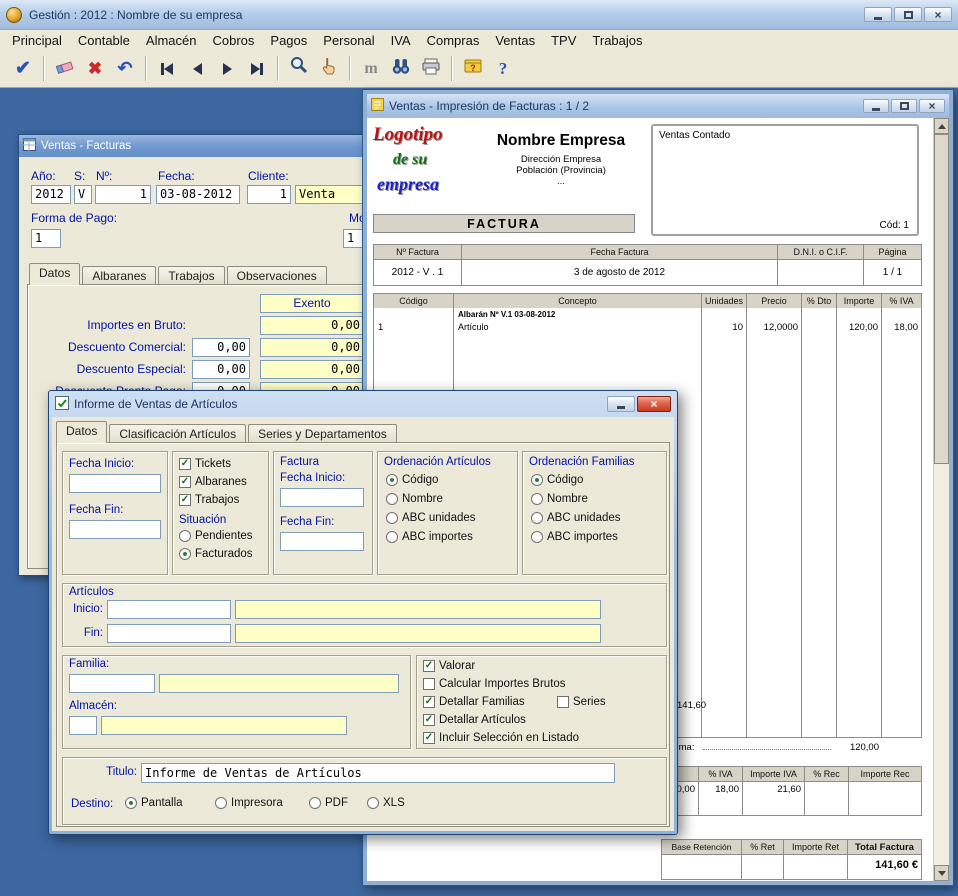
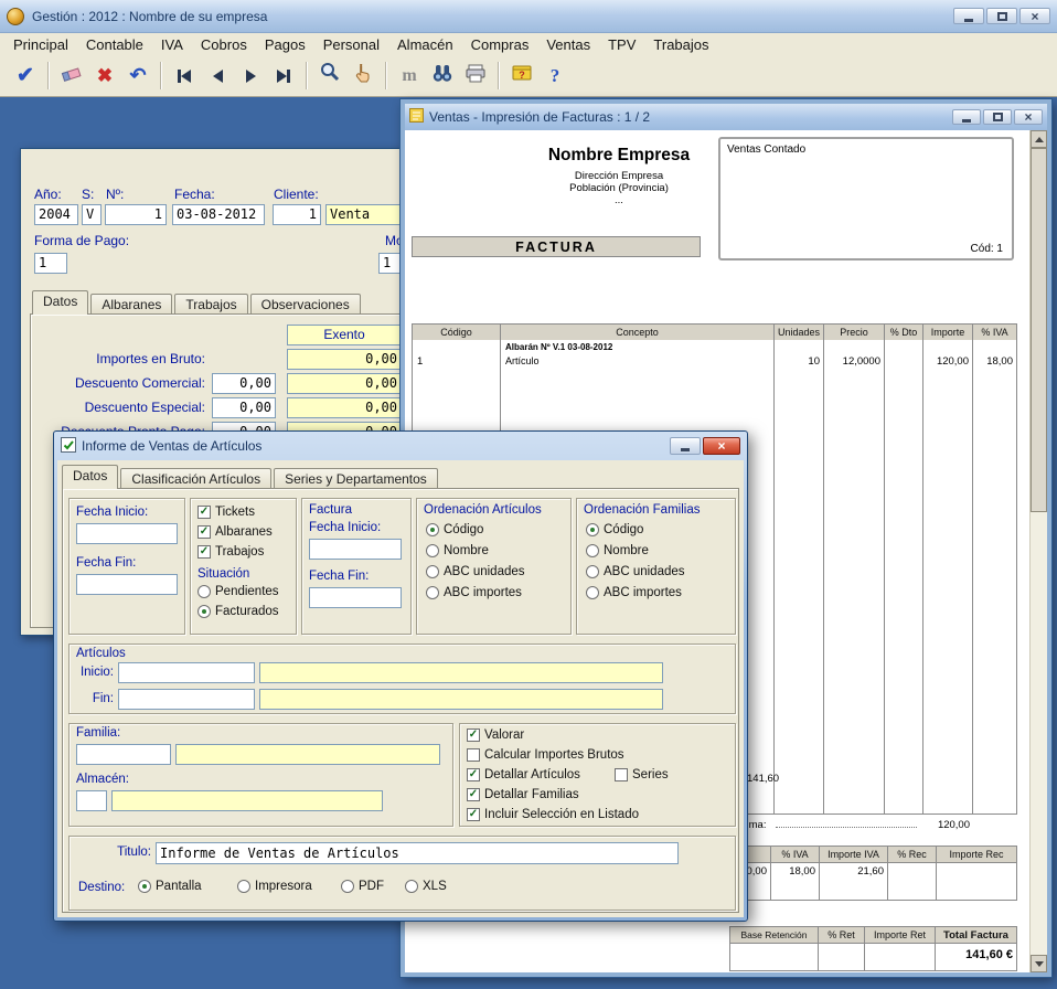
  Gestión : 2012 : Nombre de su empresa
  ×
  Principal
  Contable
- Almacén
+ IVA
  Cobros
  Pagos
  Personal
- IVA
+ Almacén
  Compras
  Ventas
  TPV
  Trabajos
  ✔
  ✖
  ↶
  m
  ?
  ?
- Ventas - Facturas
  Año:
  S:
  Nº:
  Fecha:
  Cliente:
- 2012
+ 2004
  V
  1
  03-08-2012
  1
  Venta
  Forma de Pago:
  1
  1
  Datos
  Albaranes
  Trabajos
  Observaciones
  Exento
  Importes en Bruto:
  0,00
  Descuento Comercial:
  0,00
  0,00
  Descuento Especial:
  0,00
  0,00
  Ventas - Impresión de Facturas : 1 / 2
  ×
- Logotipo
- de su
- empresa
  Nombre Empresa
  Dirección Empresa
  Población (Provincia)
  ...
  Ventas Contado
  Cód: 1
  FACTURA
- Nº Factura
- Fecha Factura
- D.N.I. o C.I.F.
- Página
- 2012 - V . 1
- 3 de agosto de 2012
- 1 / 1
  Código
  Concepto
  Unidades
  Precio
  % Dto
  Importe
  % IVA
  1
  Albarán Nº V.1 03-08-2012
  Artículo
  10
  12,0000
  120,00
  18,00
  141,60
  120,00
  % IVA
  Importe IVA
  % Rec
  Importe Rec
  18,00
  21,60
  Base Retención
  % Ret
  Importe Ret
  Total Factura
  141,60 €
  Informe de Ventas de Artículos
  ×
  Datos
  Clasificación Artículos
  Series y Departamentos
  Fecha Inicio:
  Fecha Fin:
  ✓
  Tickets
  ✓
  Albaranes
  ✓
  Trabajos
  Situación
  Pendientes
  Facturados
  Factura
  Fecha Inicio:
  Fecha Fin:
  Ordenación Artículos
  Código
  Nombre
  ABC unidades
  ABC importes
  Ordenación Familias
  Código
  Nombre
  ABC unidades
  ABC importes
  Artículos
  Inicio:
  Fin:
  Familia:
  Almacén:
  ✓
  Valorar
  Calcular Importes Brutos
  ✓
- Detallar Familias
+ Detallar Artículos
  Series
  ✓
- Detallar Artículos
+ Detallar Familias
  ✓
  Incluir Selección en Listado
  Titulo:
  Informe de Ventas de Artículos
  Destino:
  Pantalla
  Impresora
  PDF
  XLS
